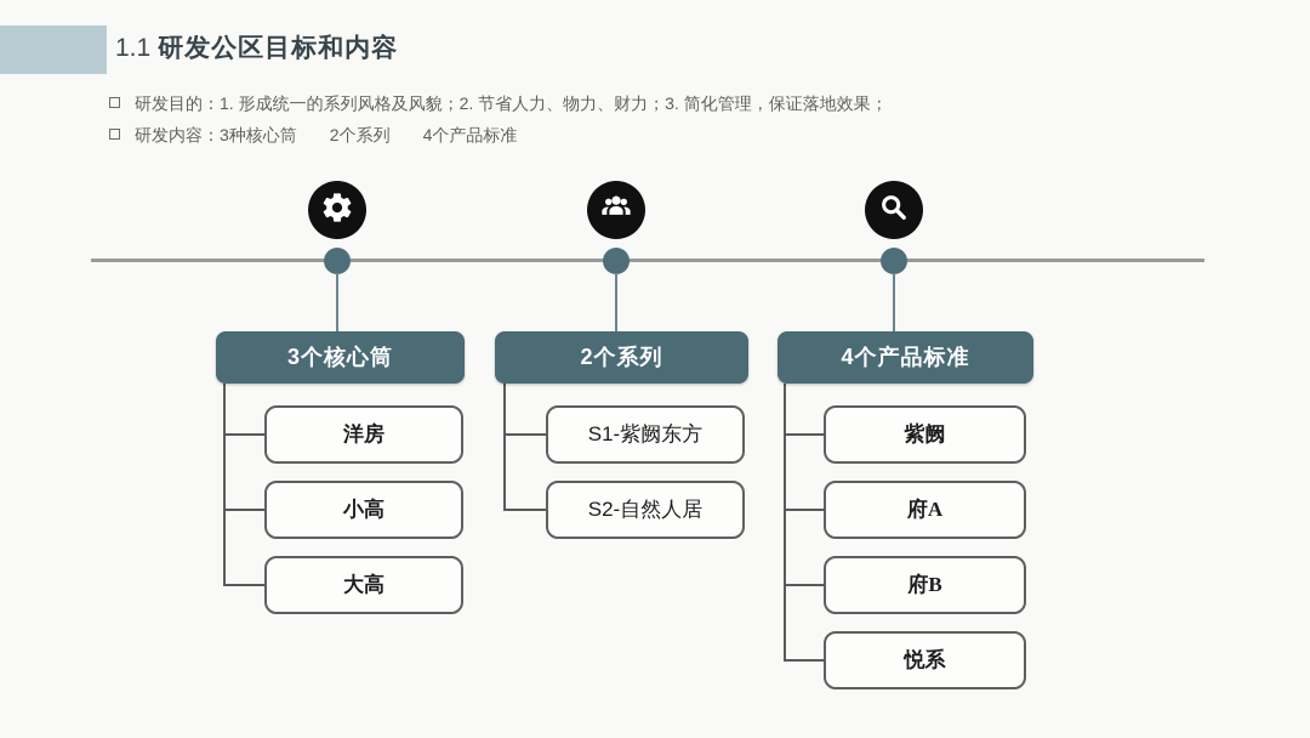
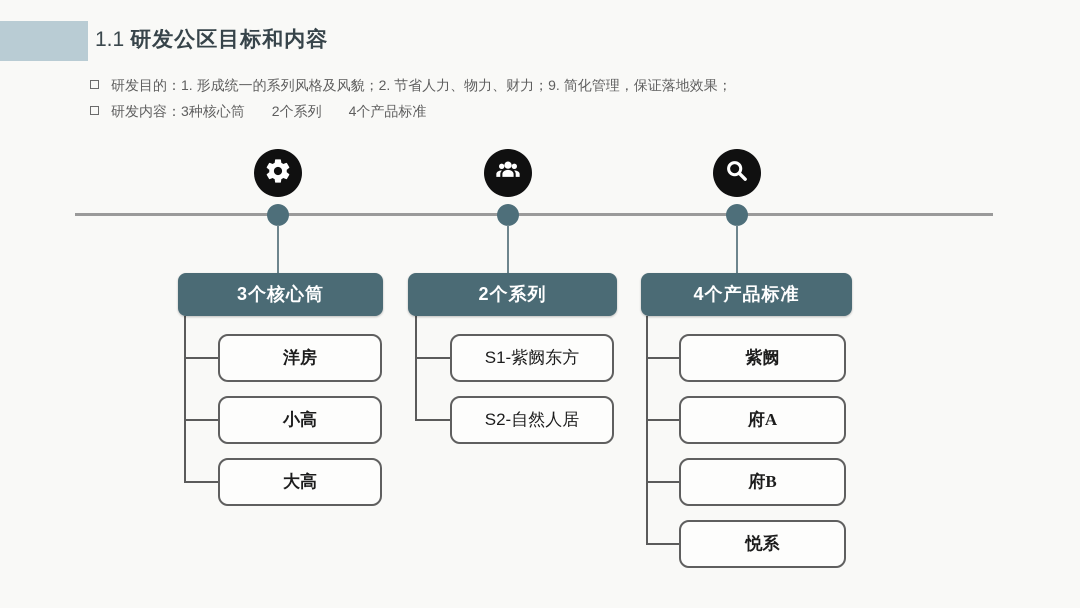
  1.1 研发公区目标和内容
- 研发目的：1. 形成统一的系列风格及风貌；2. 节省人力、物力、财力；3. 简化管理，保证落地效果；
+ 研发目的：1. 形成统一的系列风格及风貌；2. 节省人力、物力、财力；9. 简化管理，保证落地效果；
  研发内容：3种核心筒 2个系列 4个产品标准
  3个核心筒
  洋房
  小高
  大高
  2个系列
  S1-紫阙东方
  S2-自然人居
  4个产品标准
  紫阙
  府A
  府B
  悦系
